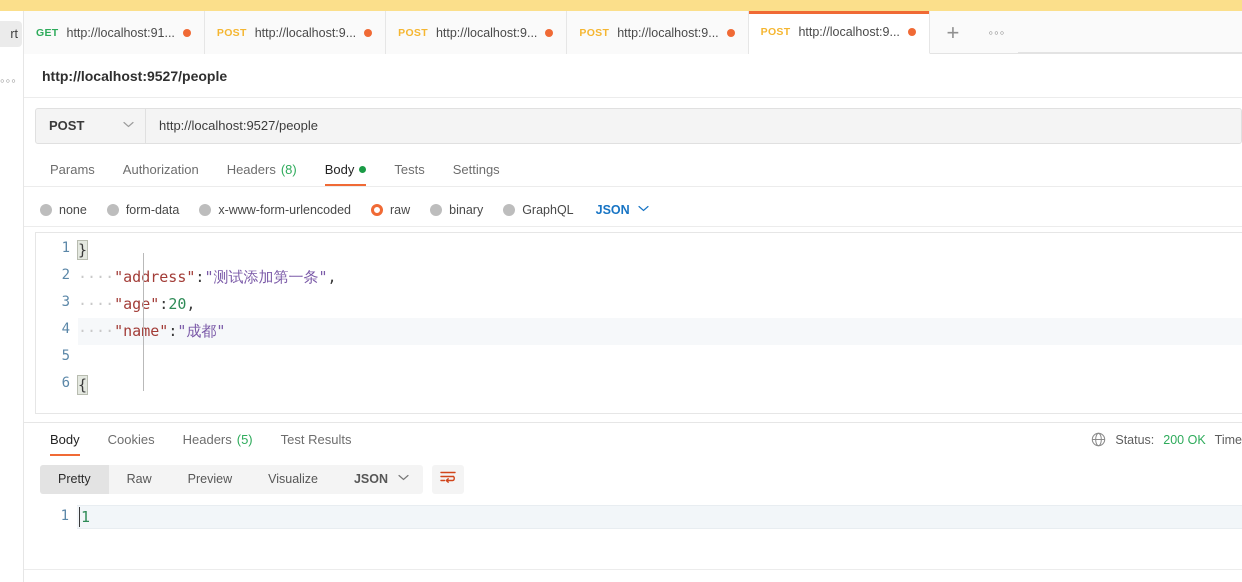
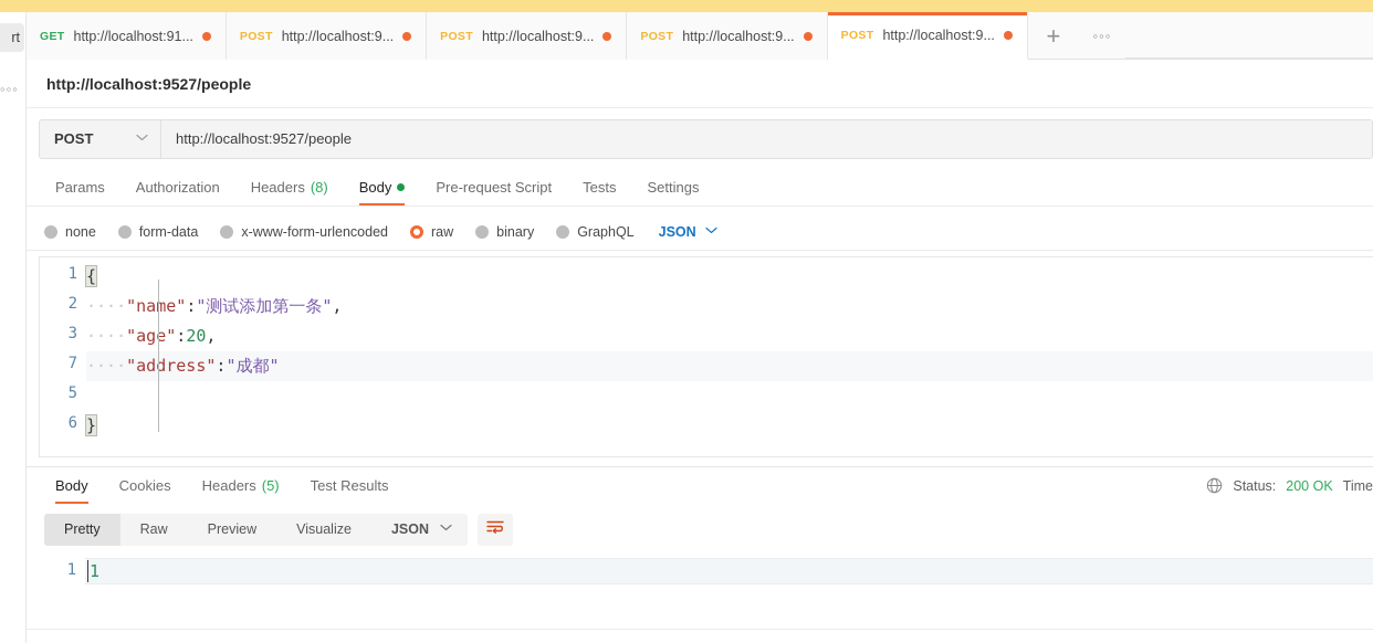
  rt
  ◦◦◦
  GET
  http://localhost:91...
  POST
  http://localhost:9...
  POST
  http://localhost:9...
  POST
  http://localhost:9...
  POST
  http://localhost:9...
  +
  ◦◦◦
  http://localhost:9527/people
  POST
  http://localhost:9527/people
  Params
  Authorization
  Headers
  (8)
  Body
+ Pre-request Script
  Tests
  Settings
  none
  form-data
  x-www-form-urlencoded
  raw
  binary
  GraphQL
  JSON
  1
  2
  3
- 4
+ 7
  5
  6
- }
+ {
- ····"address":"测试添加第一条",
+ ····"name":"测试添加第一条",
  ····"age":20,
- ····"name":"成都"
+ ····"address":"成都"
- {
+ }
  Body
  Cookies
  Headers
  (5)
  Test Results
  Status:
  200 OK
  Time
  Pretty
  Raw
  Preview
  Visualize
  JSON
  1
  1
